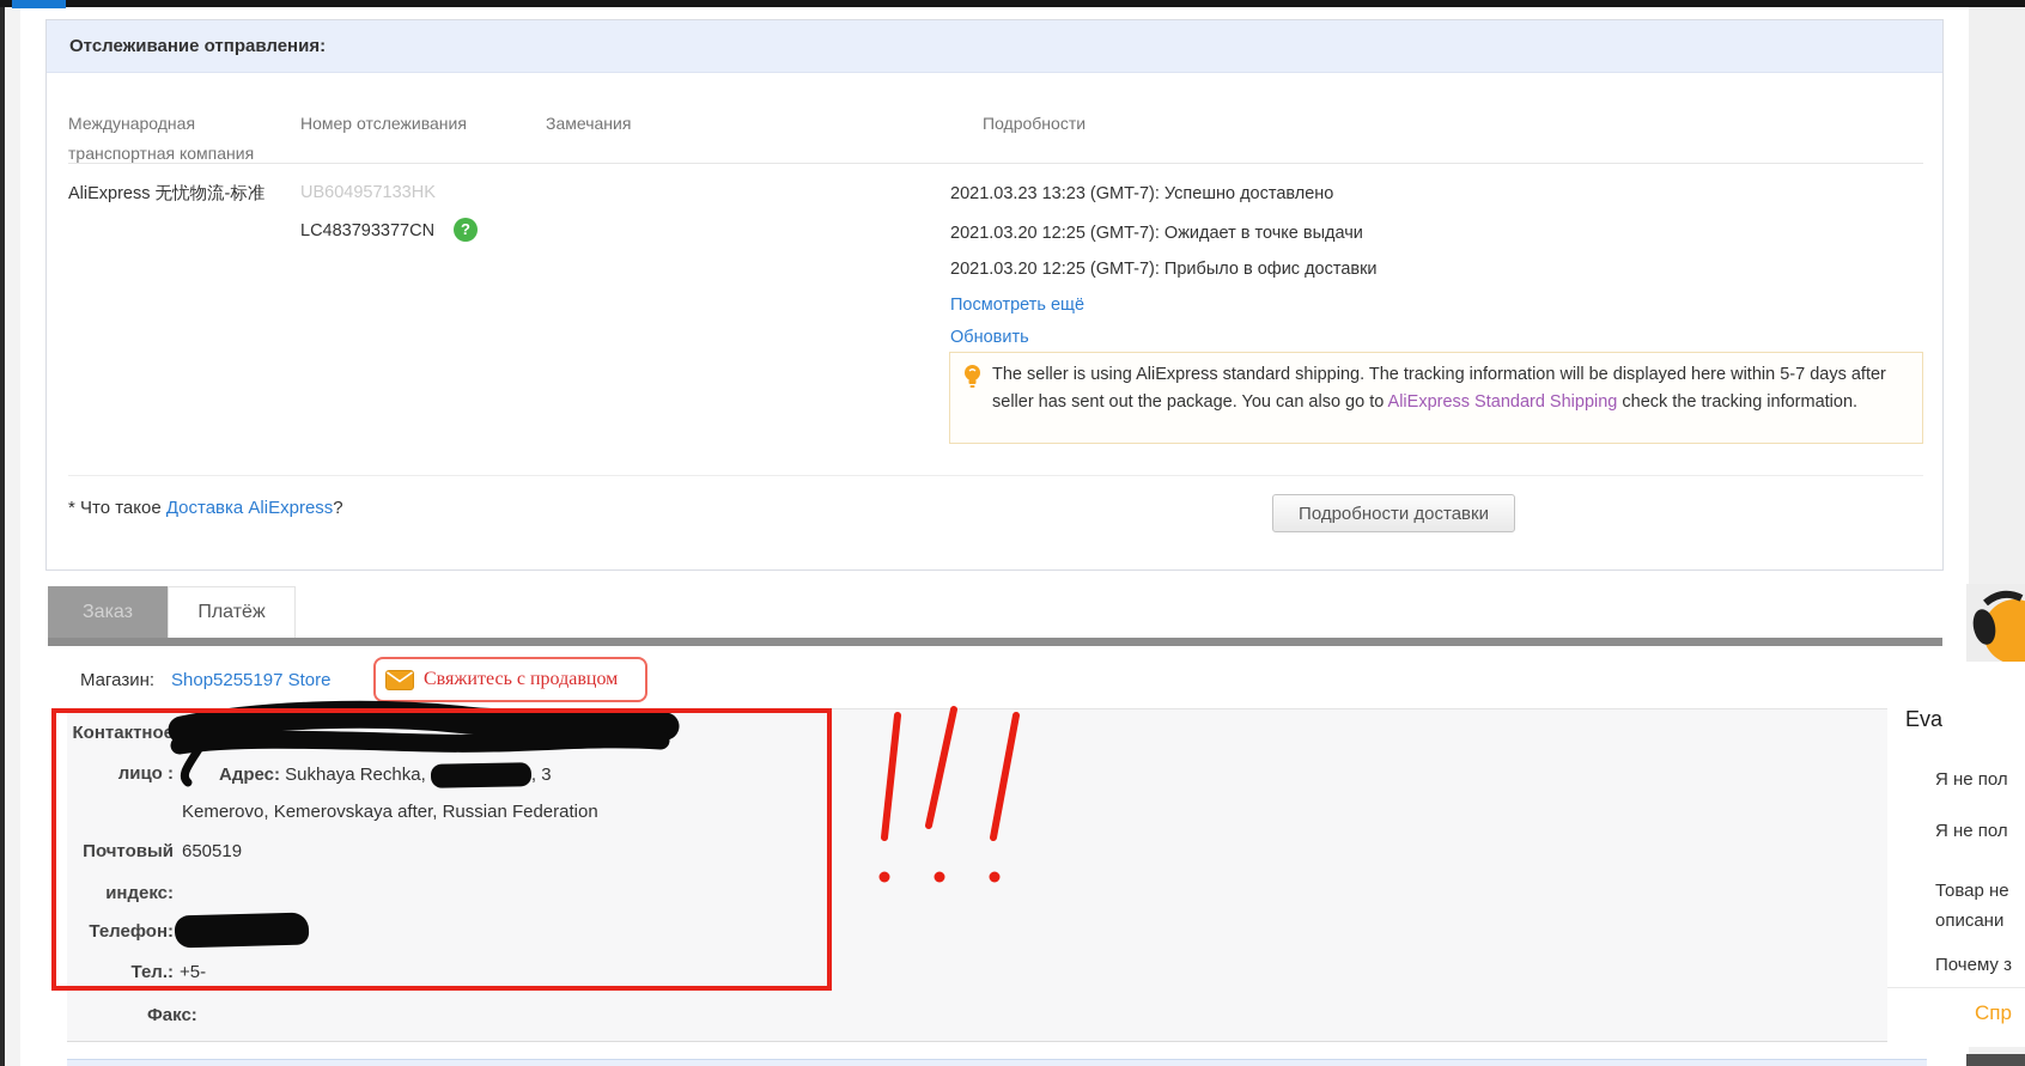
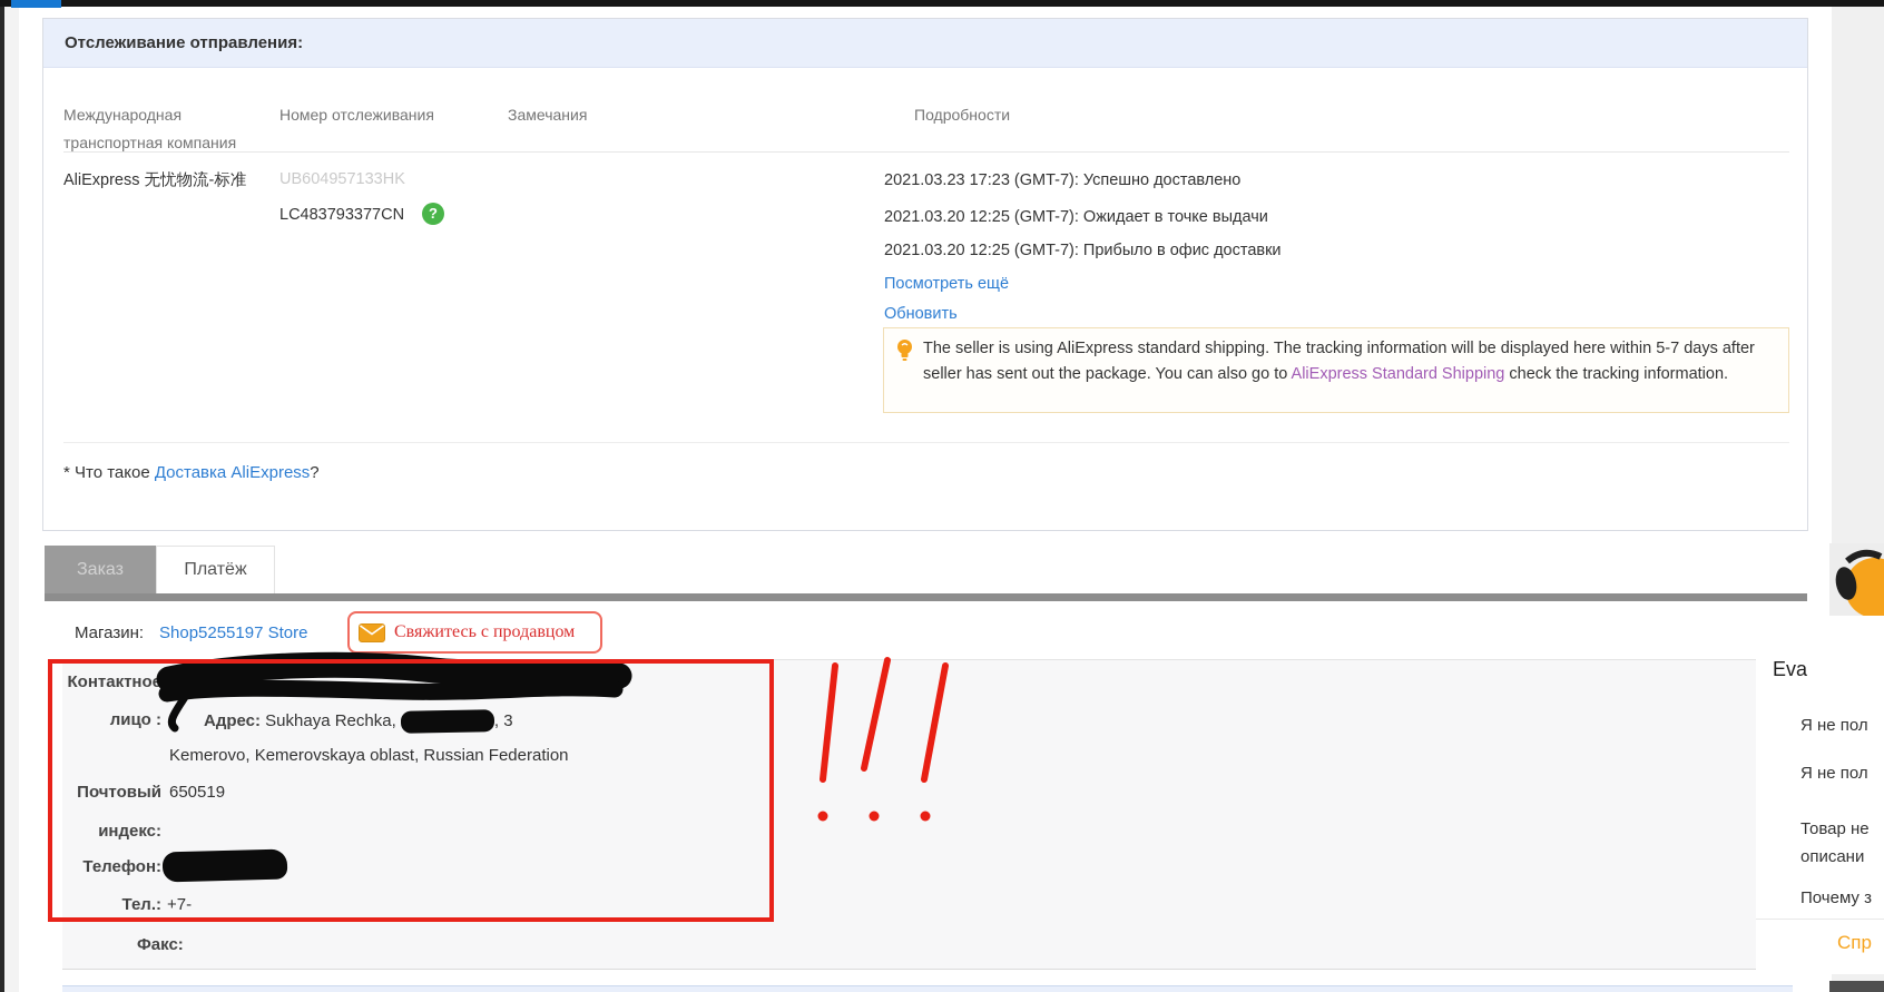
  Отслеживание отправления:
  Международная транспортная компания
  Номер отслеживания
  Замечания
  Подробности
  AliExpress 无忧物流-标准
  UB604957133HK
  LC483793377CN
  ?
- 2021.03.23 13:23 (GMT-7): Успешно доставлено
+ 2021.03.23 17:23 (GMT-7): Успешно доставлено
  2021.03.20 12:25 (GMT-7): Ожидает в точке выдачи
  2021.03.20 12:25 (GMT-7): Прибыло в офис доставки
  Посмотреть ещё
  Обновить
  The seller is using AliExpress standard shipping. The tracking information will be displayed here within 5-7 days after seller has sent out the package. You can also go to AliExpress Standard Shipping check the tracking information.
  * Что такое Доставка AliExpress?
- Подробности доставки
  Заказ
  Платёж
  Магазин:
  Shop5255197 Store
  Свяжитесь с продавцом
  Контактно
  лицо :
  Адрес: Sukhaya Rechka, , 3
- Kemerovo, Kemerovskaya after, Russian Federation
+ Kemerovo, Kemerovskaya oblast, Russian Federation
  Почтовый
  650519
  индекс:
  Телефон:
  Тел.:
- +5-
+ +7-
  Факс:
  Eva
  Я не пол
  Я не пол
  Товар не
  описани
  Почему з
  Спр
